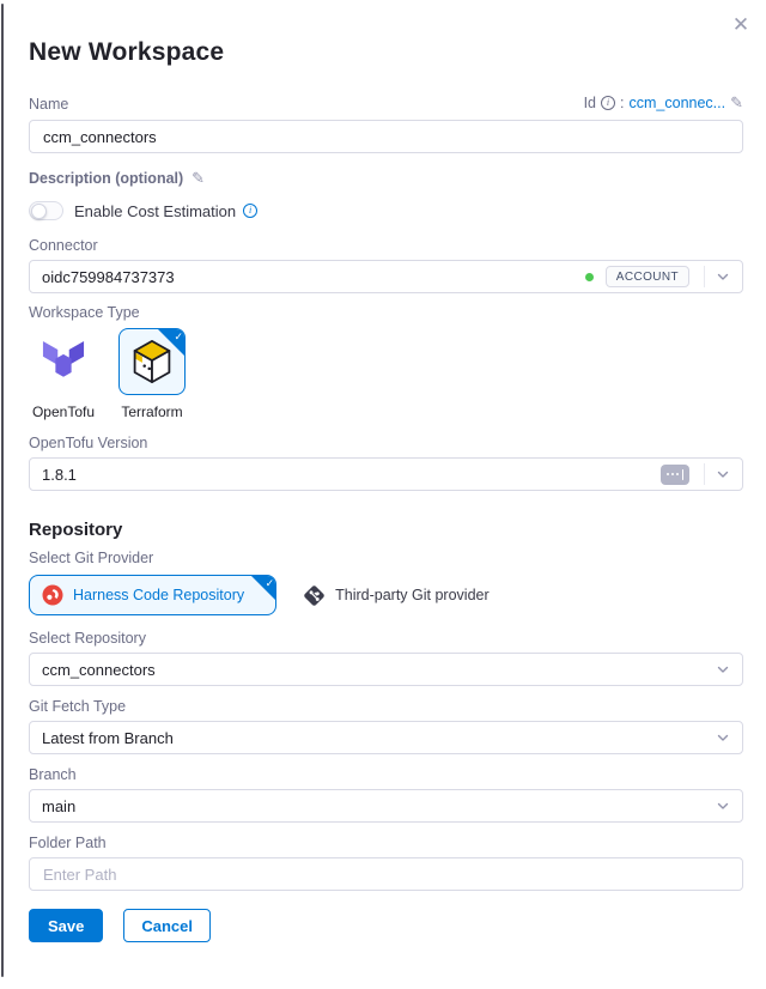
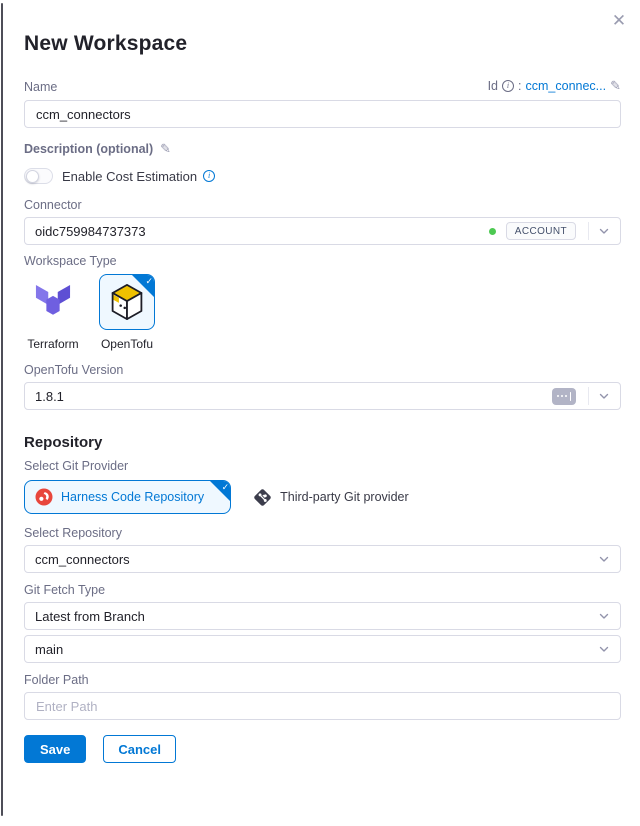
  ✕
  New Workspace
  Name
  Id
  i
  :
  ccm_connec...
  ✎
  ccm_connectors
  Description (optional)
  ✎
  Enable Cost Estimation
  i
  Connector
  oidc759984737373
  ACCOUNT
  Workspace Type
- OpenTofu
+ Terraform
  ✓
- Terraform
+ OpenTofu
  OpenTofu Version
  1.8.1
  Repository
  Select Git Provider
  Harness Code Repository
  ✓
  Third-party Git provider
  Select Repository
  ccm_connectors
  Git Fetch Type
  Latest from Branch
- Branch
  main
  Folder Path
  Enter Path
  Save
  Cancel
